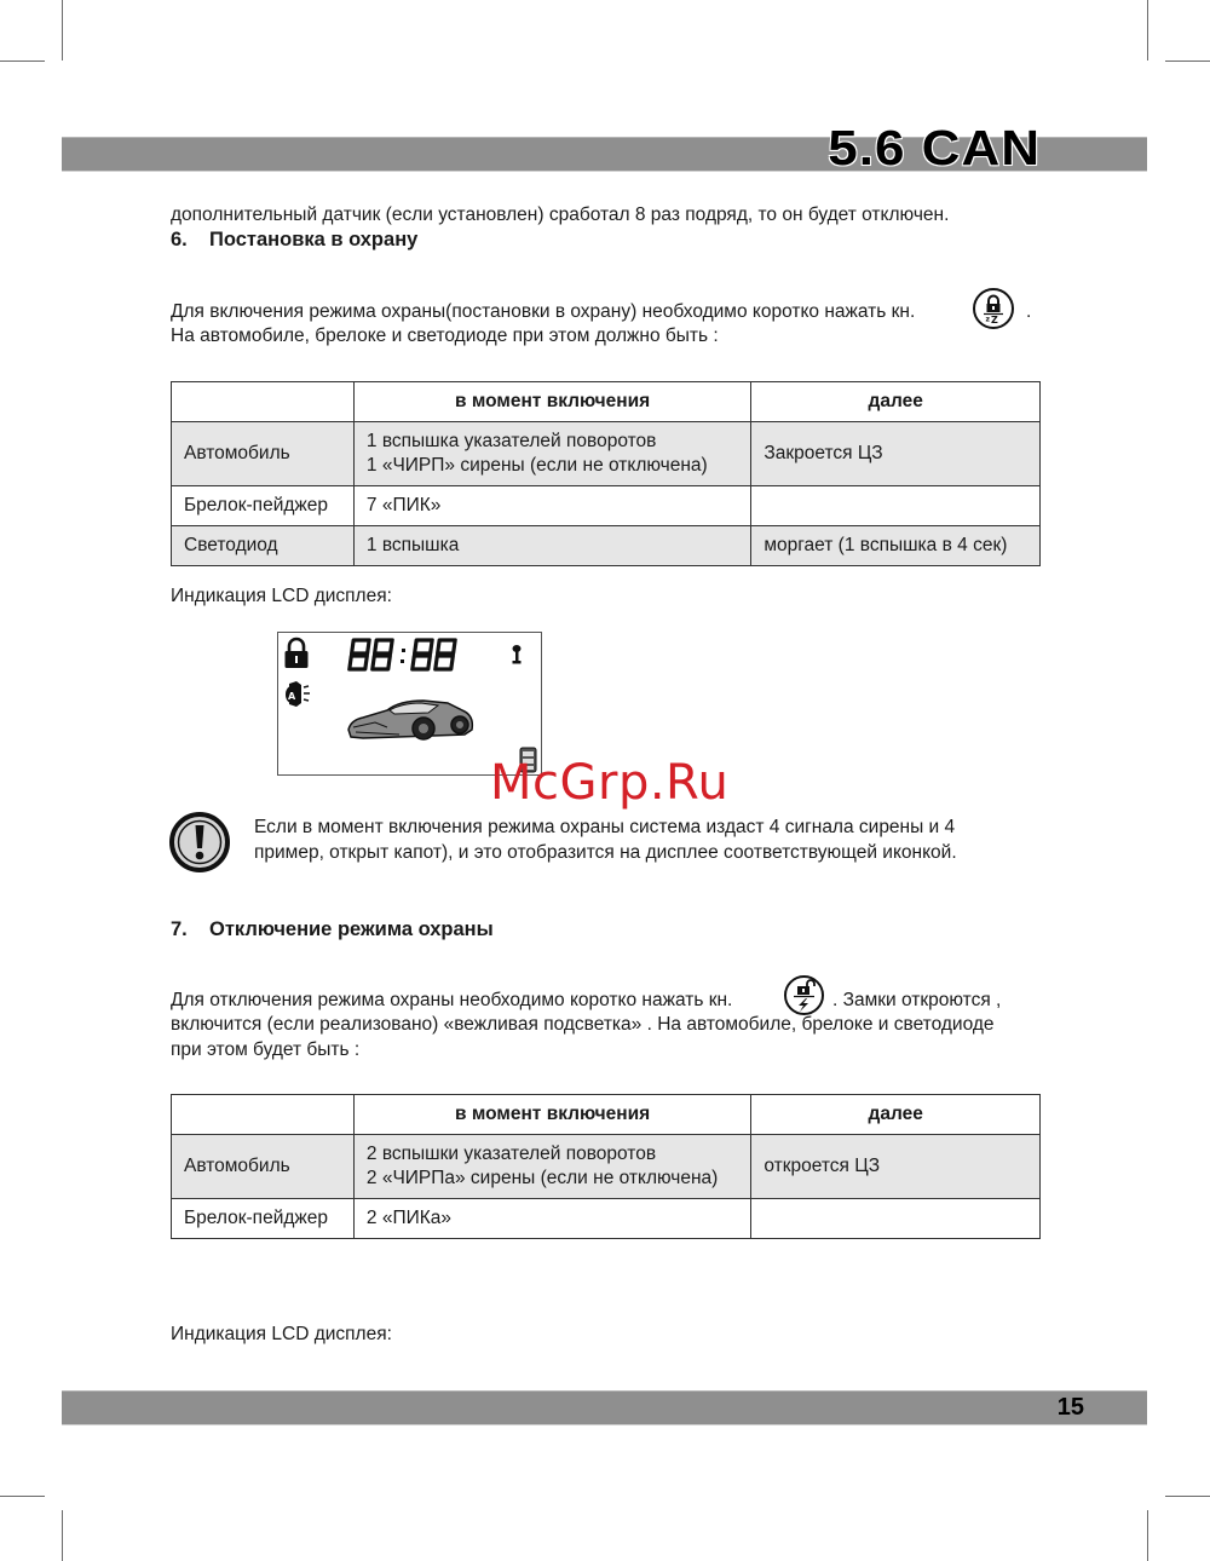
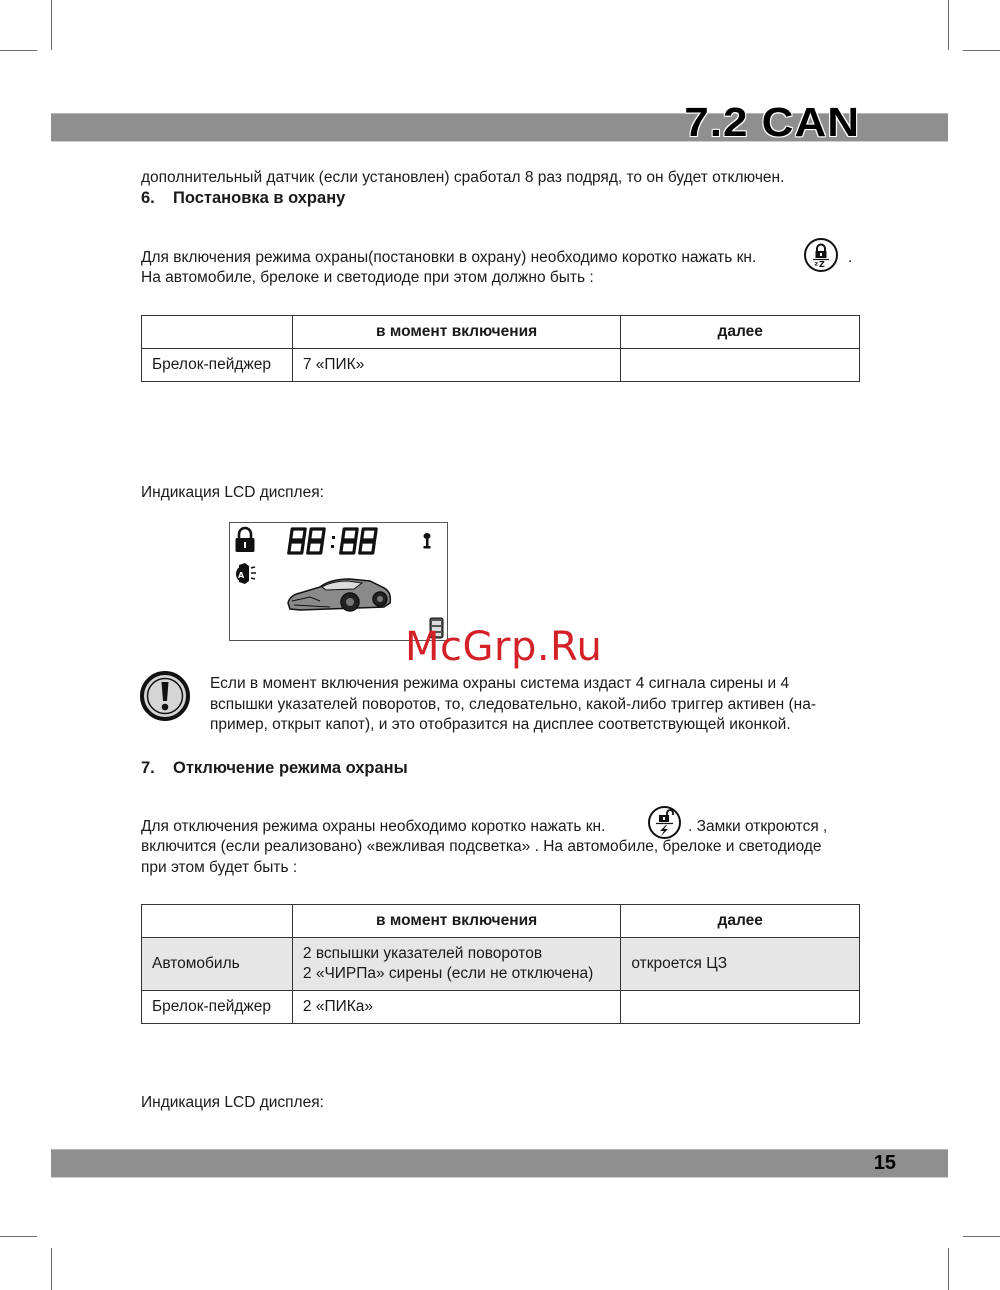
- 5.6 CAN
+ 7.2 CAN
  дополнительный датчик (если установлен) сработал 8 раз подряд, то он будет отключен.
  6. Постановка в охрану
  Для включения режима охраны(постановки в охрану) необходимо коротко нажать кн.
  Z
  .
  На автомобиле, брелоке и светодиоде при этом должно быть :
  	в момент включения	далее
- Автомобиль	1 вспышка указателей поворотов 1 «ЧИРП» сирены (если не отключена)	Закроется ЦЗ
  Брелок-пейджер	7 «ПИК»
- Светодиод	1 вспышка	моргает (1 вспышка в 4 сек)
  Индикация LCD дисплея:
  A
  McGrp.Ru
  Если в момент включения режима охраны система издаст 4 сигнала сирены и 4
+ вспышки указателей поворотов, то, следовательно, какой-либо триггер активен (на-
  пример, открыт капот), и это отобразится на дисплее соответствующей иконкой.
  7. Отключение режима охраны
  Для отключения режима охраны необходимо коротко нажать кн.
  . Замки откроются ,
  включится (если реализовано) «вежливая подсветка» . На автомобиле, брелоке и светодиоде
  при этом будет быть :
  	в момент включения	далее
  Автомобиль	2 вспышки указателей поворотов 2 «ЧИРПа» сирены (если не отключена)	откроется ЦЗ
  Брелок-пейджер	2 «ПИКа»
  Индикация LCD дисплея:
  15
